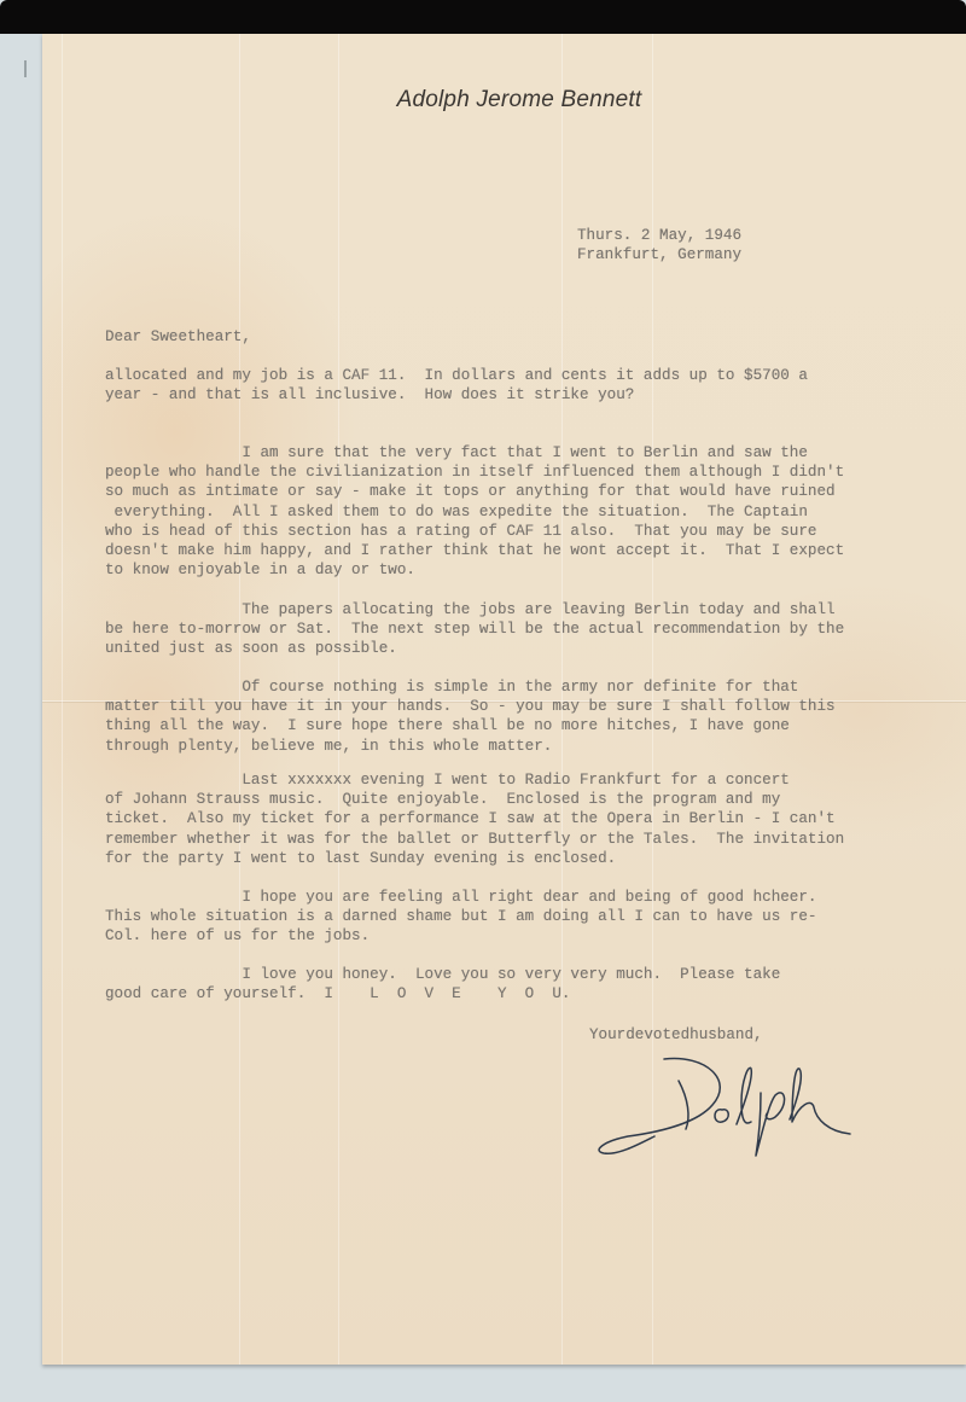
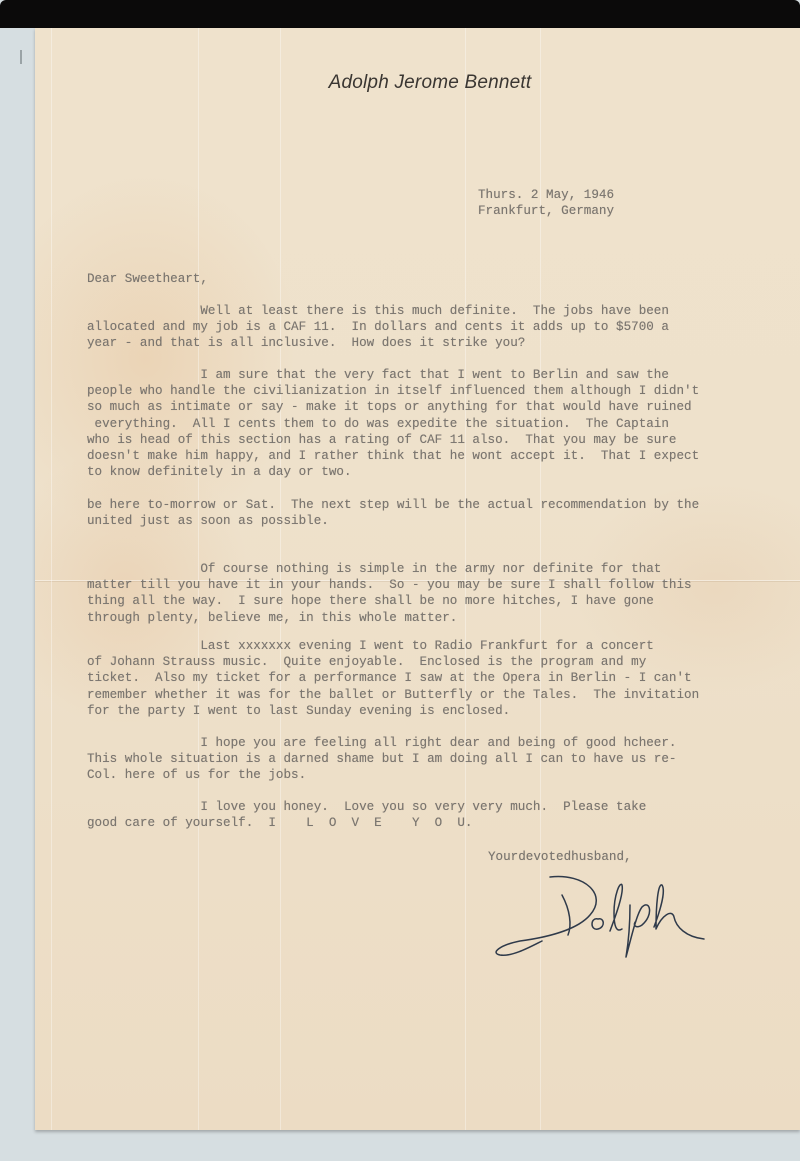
  Adolph Jerome Bennett
  Thurs. 2 May, 1946
  Frankfurt, Germany
  Dear Sweetheart,
+ Well at least there is this much definite. The jobs have been
  allocated and my job is a CAF 11. In dollars and cents it adds up to $5700 a
  year - and that is all inclusive. How does it strike you?
  I am sure that the very fact that I went to Berlin and saw the
  people who handle the civilianization in itself influenced them although I didn't
  so much as intimate or say - make it tops or anything for that would have ruined
- everything. All I asked them to do was expedite the situation. The Captain
+ everything. All I cents them to do was expedite the situation. The Captain
  who is head of this section has a rating of CAF 11 also. That you may be sure
  doesn't make him happy, and I rather think that he wont accept it. That I expect
- to know enjoyable in a day or two.
+ to know definitely in a day or two.
- The papers allocating the jobs are leaving Berlin today and shall
  be here to-morrow or Sat. The next step will be the actual recommendation by the
  united just as soon as possible.
  Of course nothing is simple in the army nor definite for that
  matter till you have it in your hands. So - you may be sure I shall follow this
  thing all the way. I sure hope there shall be no more hitches, I have gone
  through plenty, believe me, in this whole matter.
  Last xxxxxxx evening I went to Radio Frankfurt for a concert
  of Johann Strauss music. Quite enjoyable. Enclosed is the program and my
  ticket. Also my ticket for a performance I saw at the Opera in Berlin - I can't
  remember whether it was for the ballet or Butterfly or the Tales. The invitation
  for the party I went to last Sunday evening is enclosed.
  I hope you are feeling all right dear and being of good hcheer.
  This whole situation is a darned shame but I am doing all I can to have us re-
  Col. here of us for the jobs.
  I love you honey. Love you so very very much. Please take
  good care of yourself. I L O V E Y O U.
  Yourdevotedhusband,
